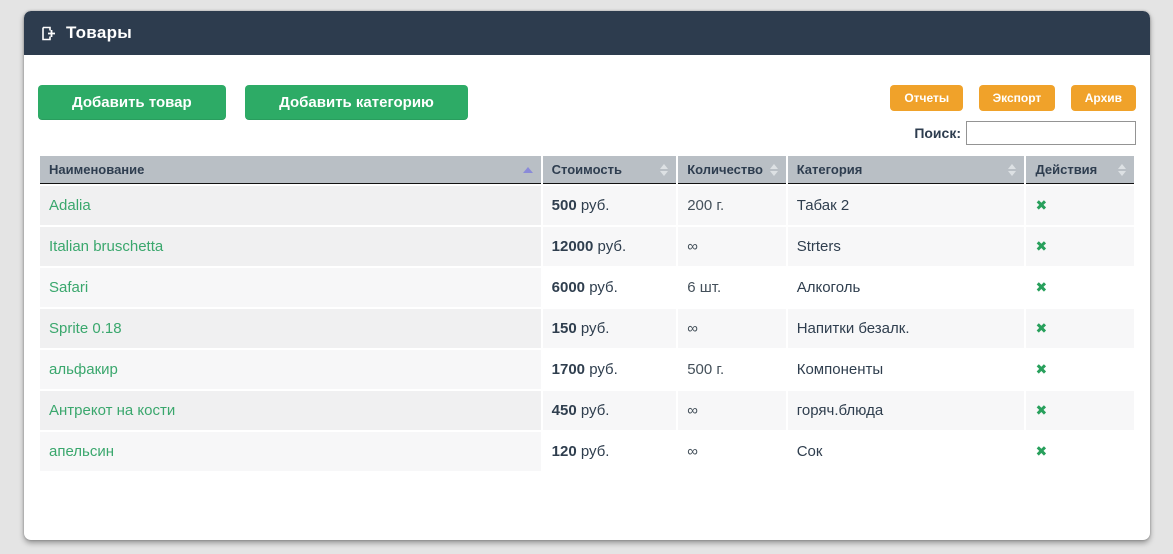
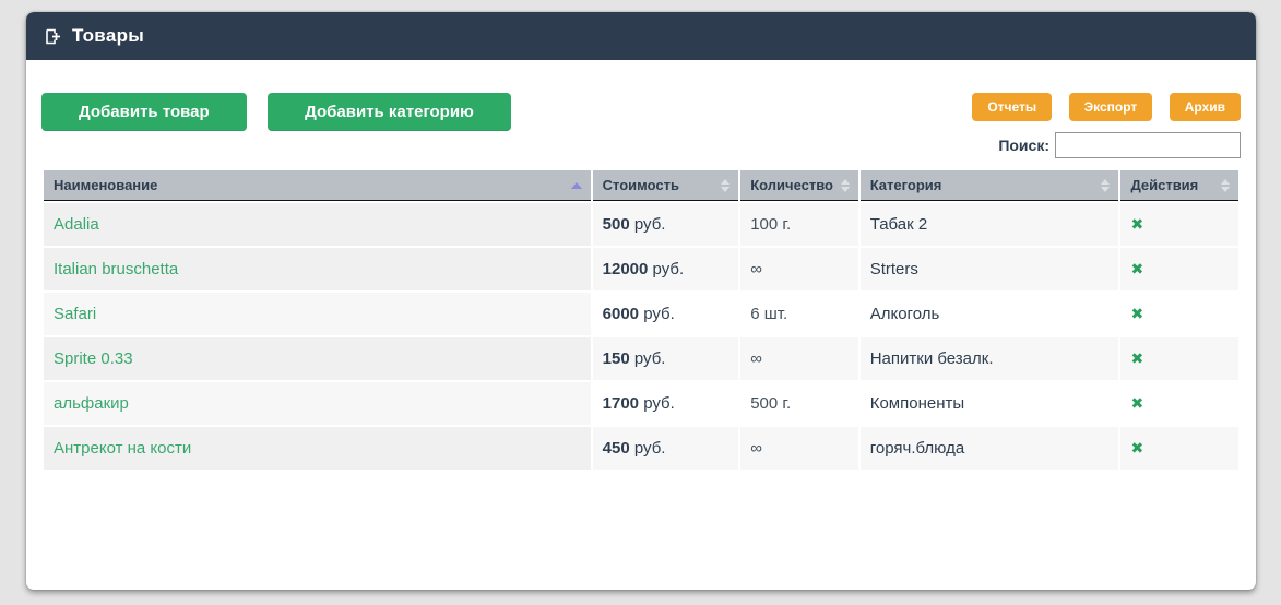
  Товары
  Добавить товар Добавить категорию
  Отчеты Экспорт Архив
  Поиск:
  Наименование	Стоимость	Количество	Категория	Действия
- Adalia	500 руб.	200 г.	Табак 2	✖
+ Adalia	500 руб.	100 г.	Табак 2	✖
  Italian bruschetta	12000 руб.	∞	Strters	✖
  Safari	6000 руб.	6 шт.	Алкоголь	✖
- Sprite 0.18	150 руб.	∞	Напитки безалк.	✖
+ Sprite 0.33	150 руб.	∞	Напитки безалк.	✖
  альфакир	1700 руб.	500 г.	Компоненты	✖
  Антрекот на кости	450 руб.	∞	горяч.блюда	✖
- апельсин	120 руб.	∞	Сок	✖
